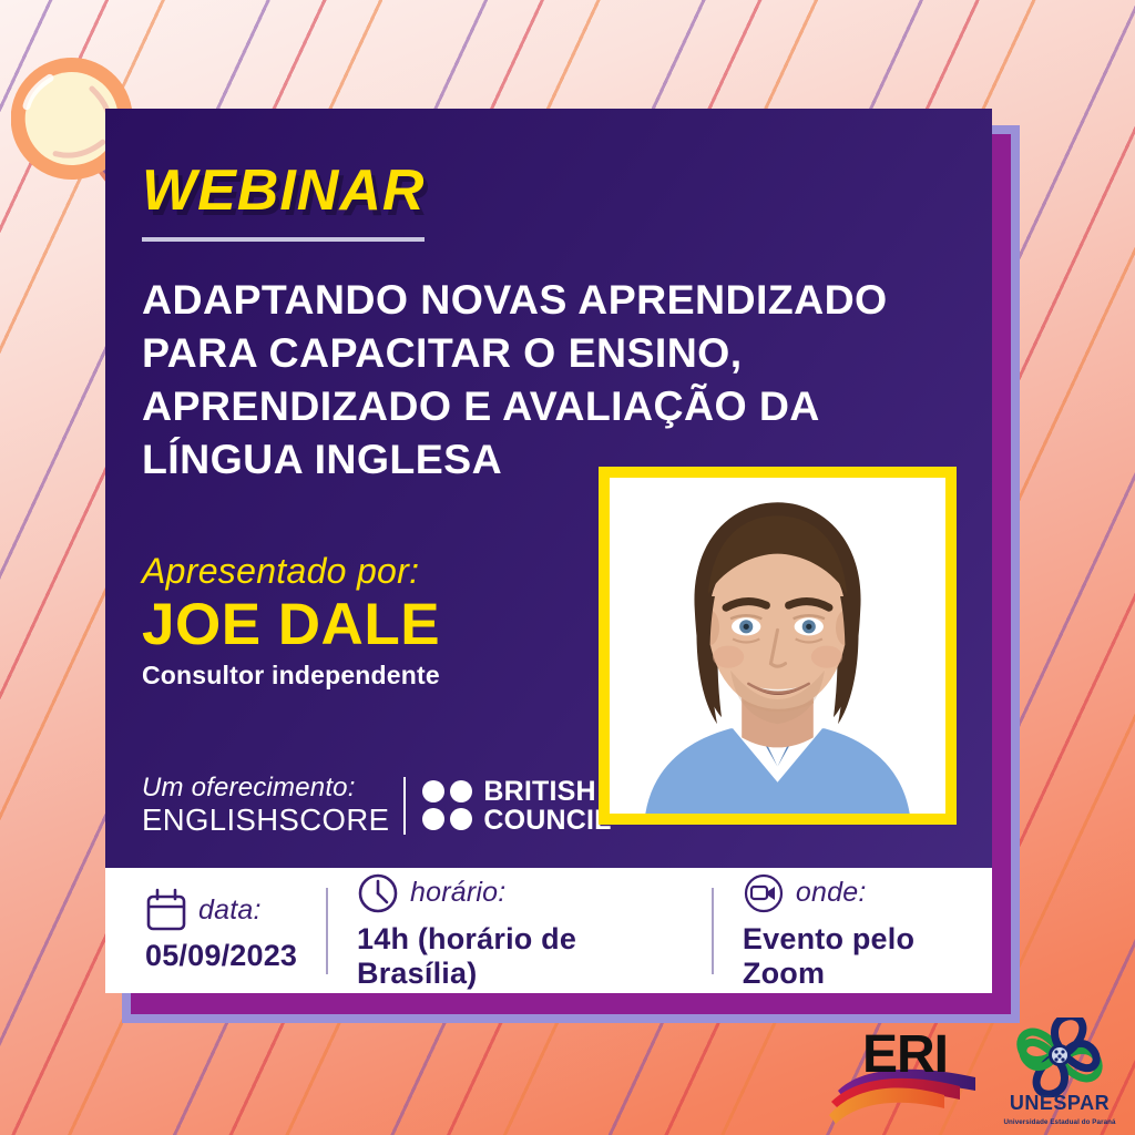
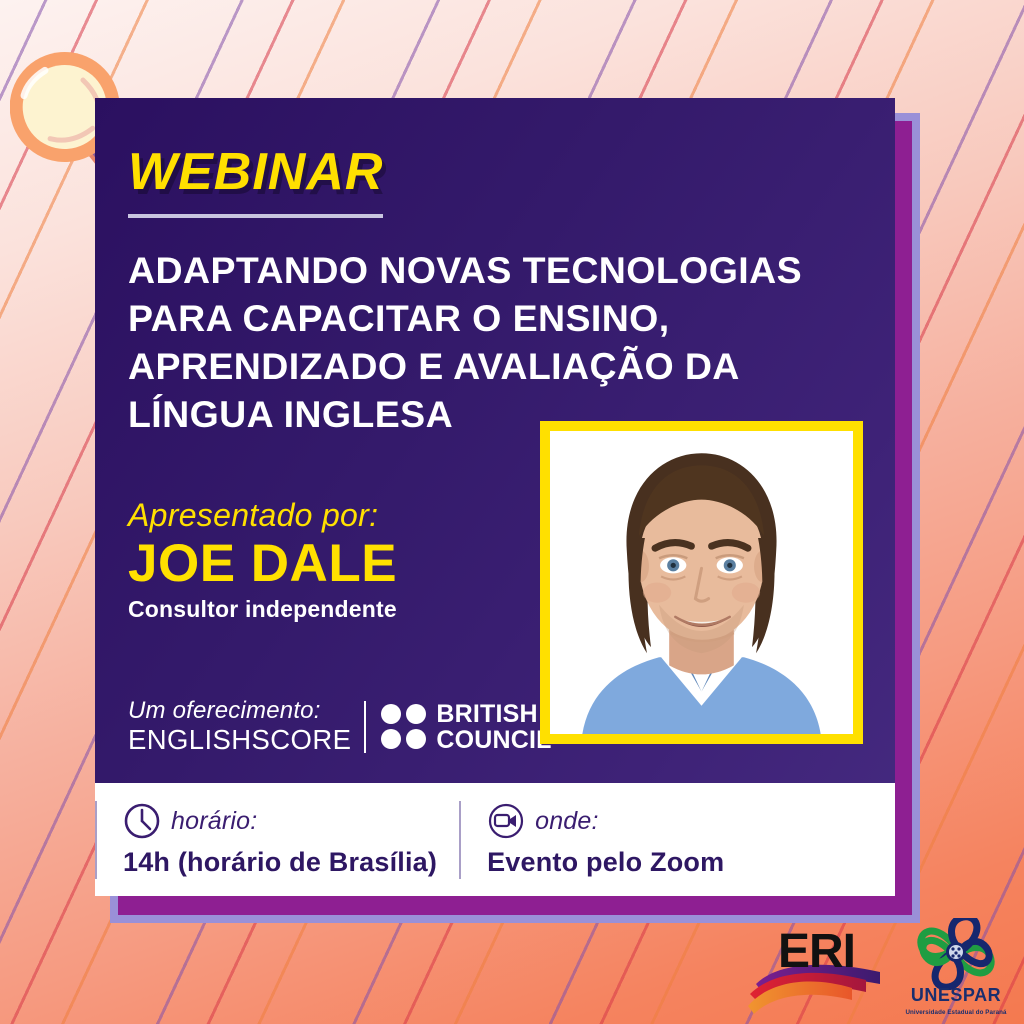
  WEBINAR
- ADAPTANDO NOVAS APRENDIZADO PARA CAPACITAR O ENSINO, APRENDIZADO E AVALIAÇÃO DA LÍNGUA INGLESA
+ ADAPTANDO NOVAS TECNOLOGIAS PARA CAPACITAR O ENSINO, APRENDIZADO E AVALIAÇÃO DA LÍNGUA INGLESA
  Apresentado por:
  JOE DALE
  Consultor independente
  Um oferecimento:
  ENGLISHSCORE
  BRITISH
  COUNCI
- data:
- 05/09/2023
  horário:
  14h (horário de Brasília)
  onde:
  Evento pelo Zoom
  ERI
  UNESPAR
